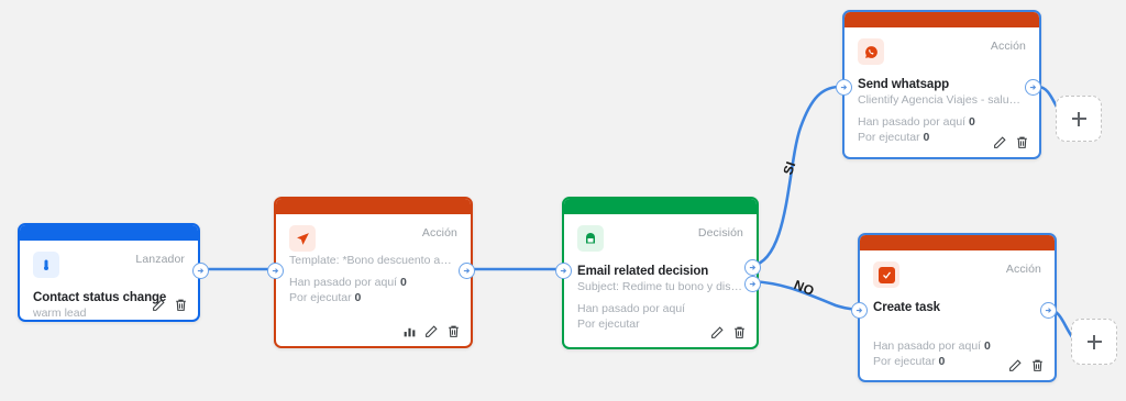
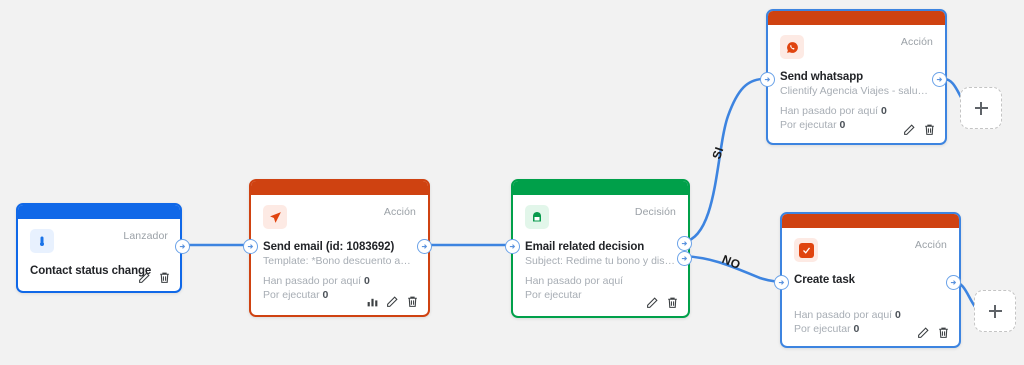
  Lanzador
  Contact status change
- warm lead
  Acción
+ Send email (id: 1083692)
  Template: *Bono descuento agen
  Han pasado por aquí 0
  Por ejecutar 0
  Decisión
  Email related decision
  Subject: Redime tu bono y disfru
  Han pasado por aquí
  Por ejecutar
  Acción
  Send whatsapp
  Clientify Agencia Viajes - saludo
  Han pasado por aquí 0
  Por ejecutar 0
  Acción
  Create task
  Han pasado por aquí 0
  Por ejecutar 0
